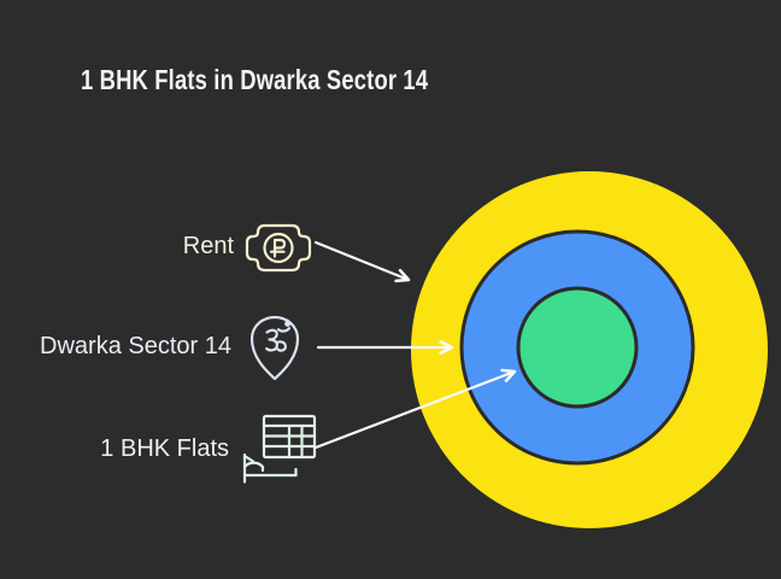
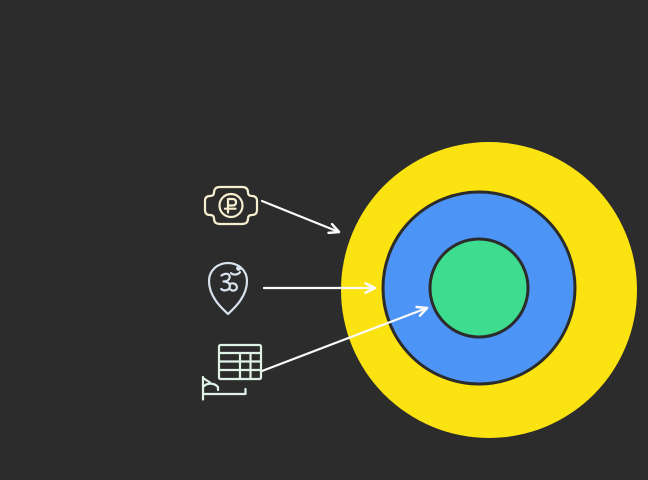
- 1 BHK Flats in Dwarka Sector 14
- Rent
- Dwarka Sector 14
- 1 BHK Flats
